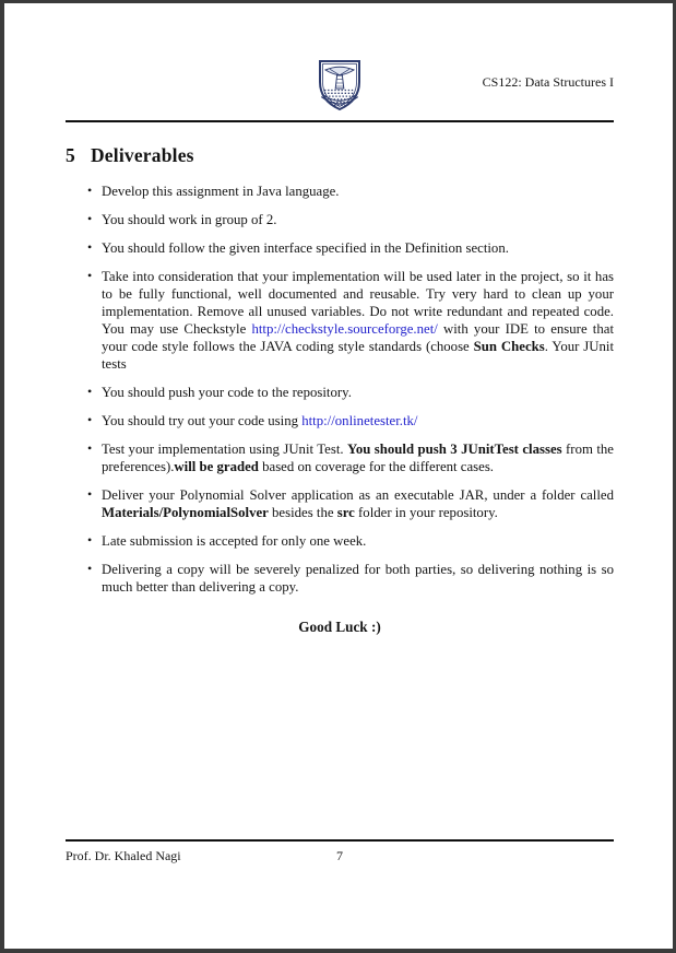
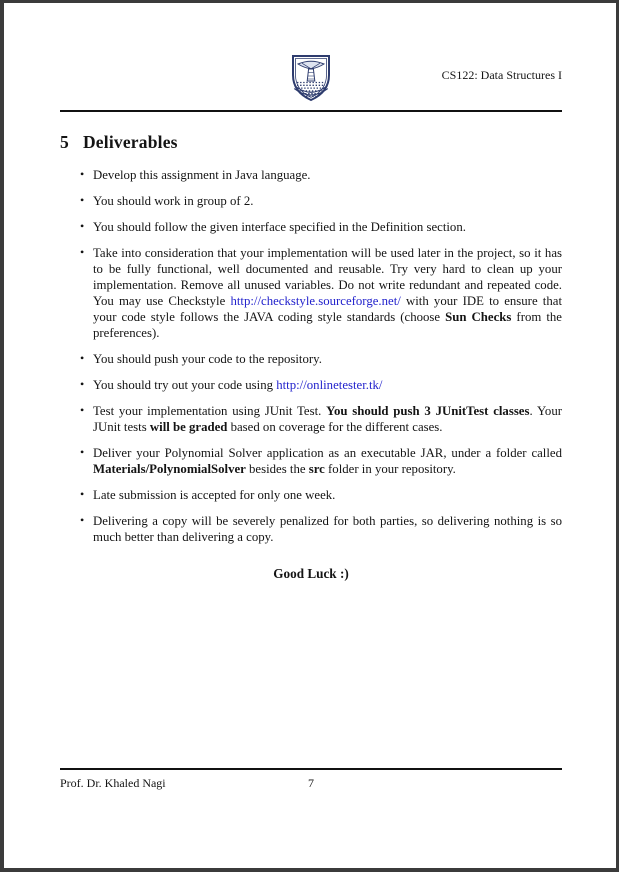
  CS122: Data Structures I
  5 Deliverables
  •
  Develop this assignment in Java language.
  •
  You should work in group of 2.
  •
  You should follow the given interface specified in the Definition section.
  •
- Take into consideration that your implementation will be used later in the project, so it has to be fully functional, well documented and reusable. Try very hard to clean up your implementation. Remove all unused variables. Do not write redundant and repeated code. You may use Checkstyle http://checkstyle.sourceforge.net/ with your IDE to ensure that your code style follows the JAVA coding style standards (choose Sun Checks. Your JUnit tests
+ Take into consideration that your implementation will be used later in the project, so it has to be fully functional, well documented and reusable. Try very hard to clean up your implementation. Remove all unused variables. Do not write redundant and repeated code. You may use Checkstyle http://checkstyle.sourceforge.net/ with your IDE to ensure that your code style follows the JAVA coding style standards (choose Sun Checks from the preferences).
  •
  You should push your code to the repository.
  •
  You should try out your code using http://onlinetester.tk/
  •
- Test your implementation using JUnit Test. You should push 3 JUnitTest classes from the preferences).will be graded based on coverage for the different cases.
+ Test your implementation using JUnit Test. You should push 3 JUnitTest classes. Your JUnit tests will be graded based on coverage for the different cases.
  •
  Deliver your Polynomial Solver application as an executable JAR, under a folder called Materials/PolynomialSolver besides the src folder in your repository.
  •
  Late submission is accepted for only one week.
  •
  Delivering a copy will be severely penalized for both parties, so delivering nothing is so much better than delivering a copy.
  Good Luck :)
  Prof. Dr. Khaled Nagi
  7
